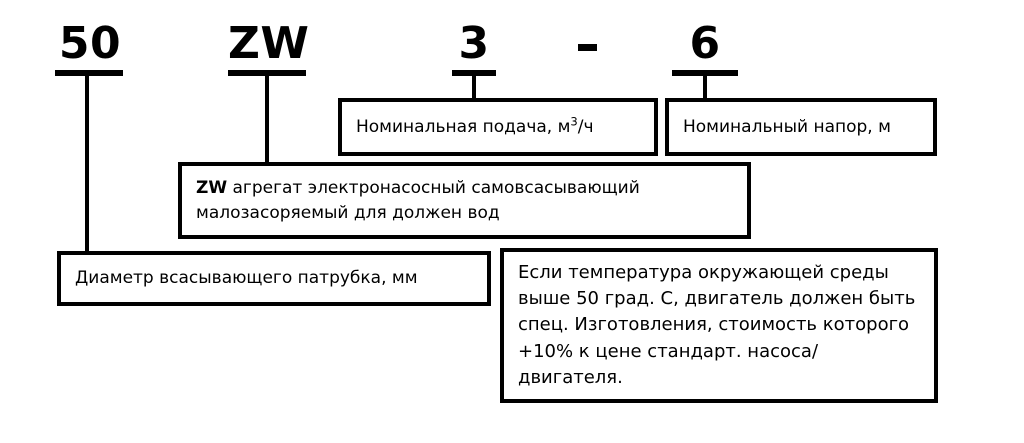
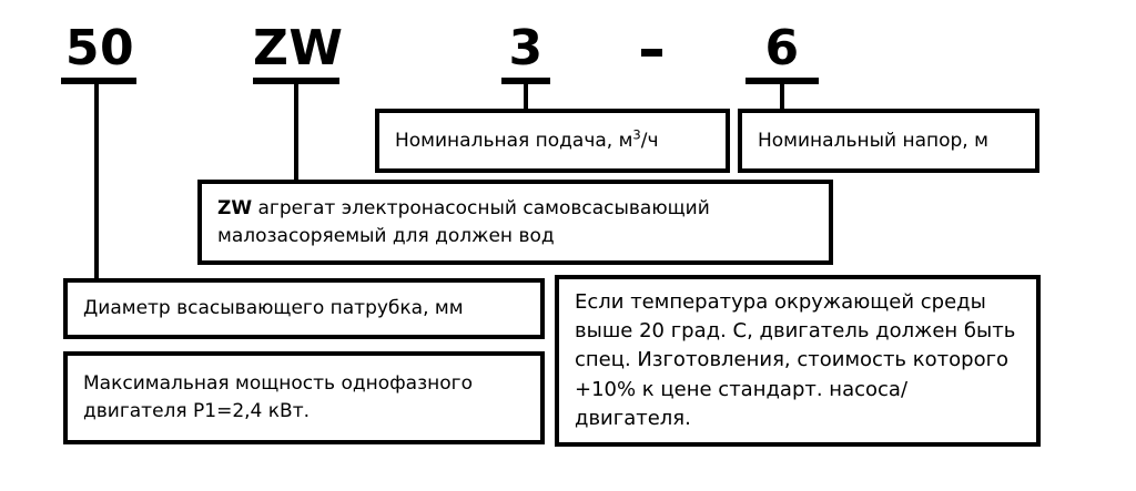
  50
  ZW
  3
  6
  Номинальная подача, м3/ч
  Номинальный напор, м
  ZW агрегат электронасосный самовсасывающий малозасоряемый для должен вод
  Диаметр всасывающего патрубка, мм
+ Максимальная мощность однофазного двигателя Р1=2,4 кВт.
- Если температура окружающей среды выше 50 град. С, двигатель должен быть спец. Изготовления, стоимость которого +10% к цене стандарт. насоса/двигателя.
+ Если температура окружающей среды выше 20 град. С, двигатель должен быть спец. Изготовления, стоимость которого +10% к цене стандарт. насоса/двигателя.
